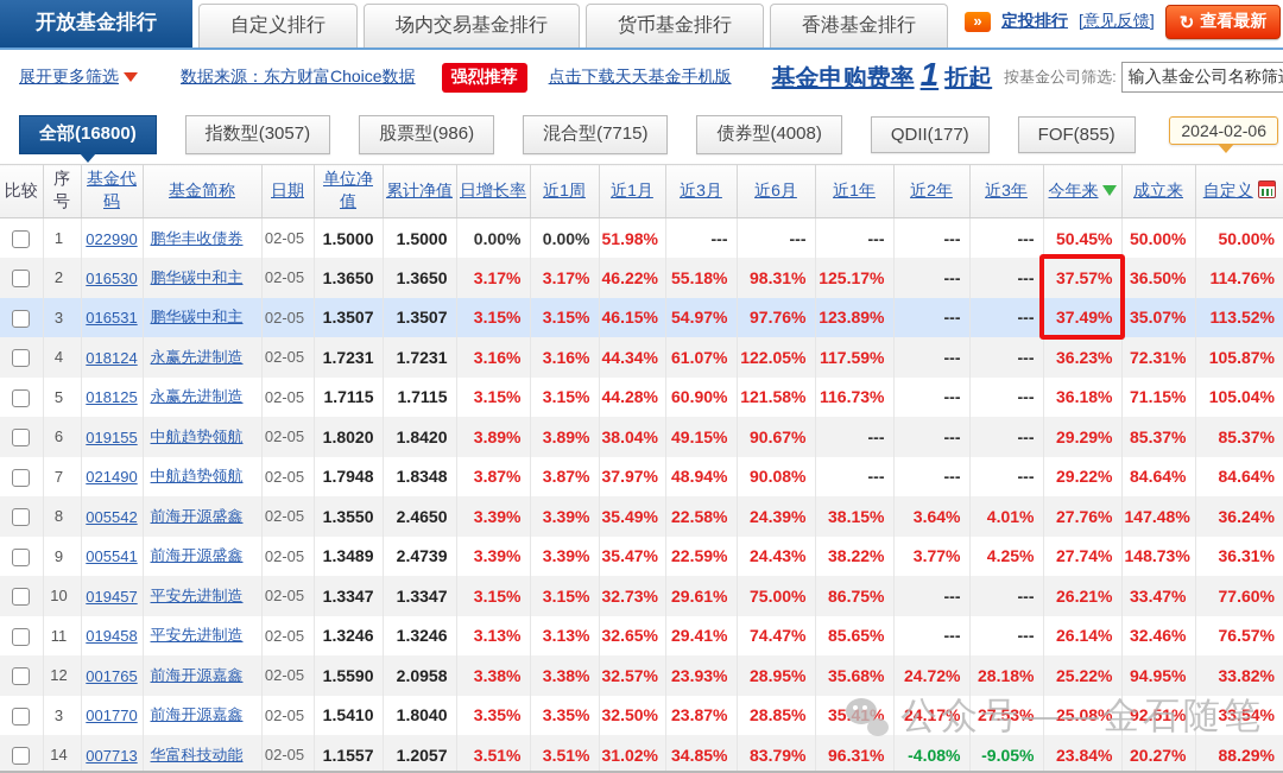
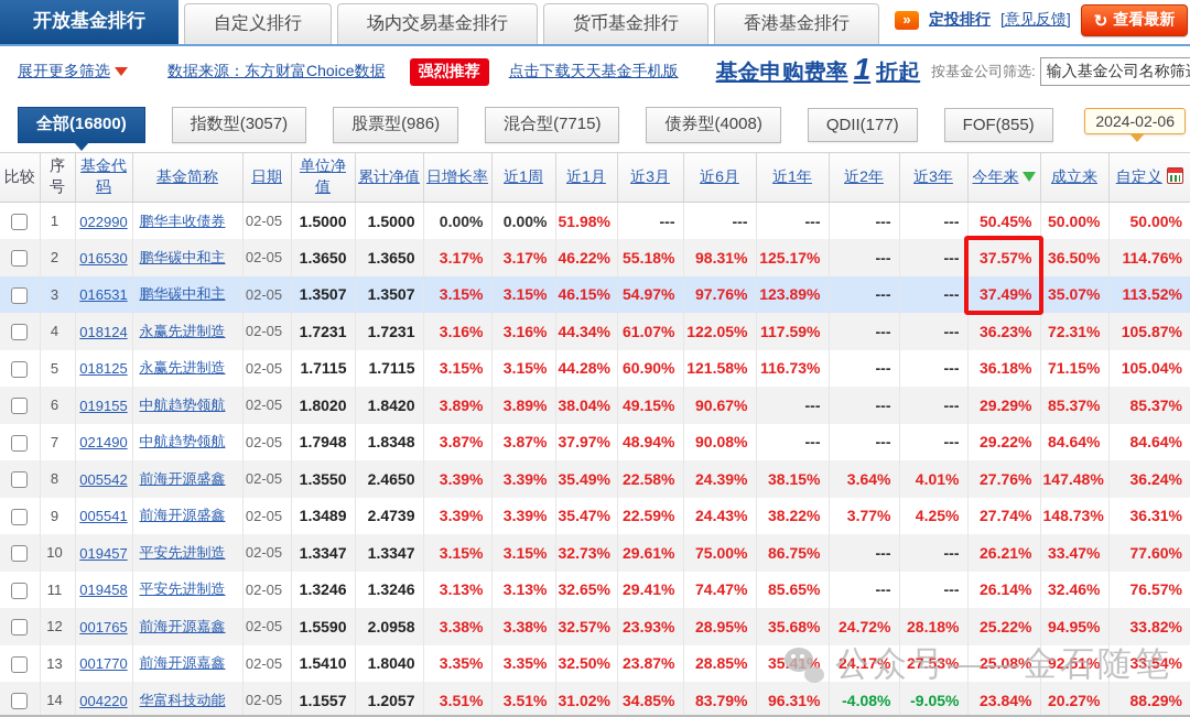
  开放基金排行
  自定义排行
  场内交易基金排行
  货币基金排行
  香港基金排行
  »
  定投排行
  [意见反馈]
  ↻
  查看最新
  展开更多筛选
  数据来源：东方财富Choice数据
  强烈推荐
  点击下载天天基金手机版
  基金申购费率
  1
  折起
  按基金公司筛选:
  输入基金公司名称筛
  全部(16800)
  指数型(3057)
  股票型(986)
  混合型(7715)
  债券型(4008)
  QDII(177)
  FOF(855)
  2024-02-06
  比较	序号	基金代码	基金简称	日期	单位净值	累计净值	日增长率	近1周	近1月	近3月	近6月	近1年	近2年	近3年	今年来	成立来	自定义
  	1	022990	鹏华丰收债券	02-05	1.5000	1.5000	0.00%	0.00%	51.98%	---	---	---	---	---	50.45%	50.00%	50.00%
  	2	016530	鹏华碳中和主	02-05	1.3650	1.3650	3.17%	3.17%	46.22%	55.18%	98.31%	125.17%	---	---	37.57%	36.50%	114.76%
  	3	016531	鹏华碳中和主	02-05	1.3507	1.3507	3.15%	3.15%	46.15%	54.97%	97.76%	123.89%	---	---	37.49%	35.07%	113.52%
  	4	018124	永赢先进制造	02-05	1.7231	1.7231	3.16%	3.16%	44.34%	61.07%	122.05%	117.59%	---	---	36.23%	72.31%	105.87%
  	5	018125	永赢先进制造	02-05	1.7115	1.7115	3.15%	3.15%	44.28%	60.90%	121.58%	116.73%	---	---	36.18%	71.15%	105.04%
  	6	019155	中航趋势领航	02-05	1.8020	1.8420	3.89%	3.89%	38.04%	49.15%	90.67%	---	---	---	29.29%	85.37%	85.37%
  	7	021490	中航趋势领航	02-05	1.7948	1.8348	3.87%	3.87%	37.97%	48.94%	90.08%	---	---	---	29.22%	84.64%	84.64%
  	8	005542	前海开源盛鑫	02-05	1.3550	2.4650	3.39%	3.39%	35.49%	22.58%	24.39%	38.15%	3.64%	4.01%	27.76%	147.48%	36.24%
  	9	005541	前海开源盛鑫	02-05	1.3489	2.4739	3.39%	3.39%	35.47%	22.59%	24.43%	38.22%	3.77%	4.25%	27.74%	148.73%	36.31%
  	10	019457	平安先进制造	02-05	1.3347	1.3347	3.15%	3.15%	32.73%	29.61%	75.00%	86.75%	---	---	26.21%	33.47%	77.60%
  	11	019458	平安先进制造	02-05	1.3246	1.3246	3.13%	3.13%	32.65%	29.41%	74.47%	85.65%	---	---	26.14%	32.46%	76.57%
  	12	001765	前海开源嘉鑫	02-05	1.5590	2.0958	3.38%	3.38%	32.57%	23.93%	28.95%	35.68%	24.72%	28.18%	25.22%	94.95%	33.82%
- 	3	001770	前海开源嘉鑫	02-05	1.5410	1.8040	3.35%	3.35%	32.50%	23.87%	28.85%	35.41%	24.17%	27.53%	25.08%	92.51%	33.54%
+ 	13	001770	前海开源嘉鑫	02-05	1.5410	1.8040	3.35%	3.35%	32.50%	23.87%	28.85%	35.41%	24.17%	27.53%	25.08%	92.51%	33.54%
- 	14	007713	华富科技动能	02-05	1.1557	1.2057	3.51%	3.51%	31.02%	34.85%	83.79%	96.31%	-4.08%	-9.05%	23.84%	20.27%	88.29%
+ 	14	004220	华富科技动能	02-05	1.1557	1.2057	3.51%	3.51%	31.02%	34.85%	83.79%	96.31%	-4.08%	-9.05%	23.84%	20.27%	88.29%
  公众号——金石随笔
